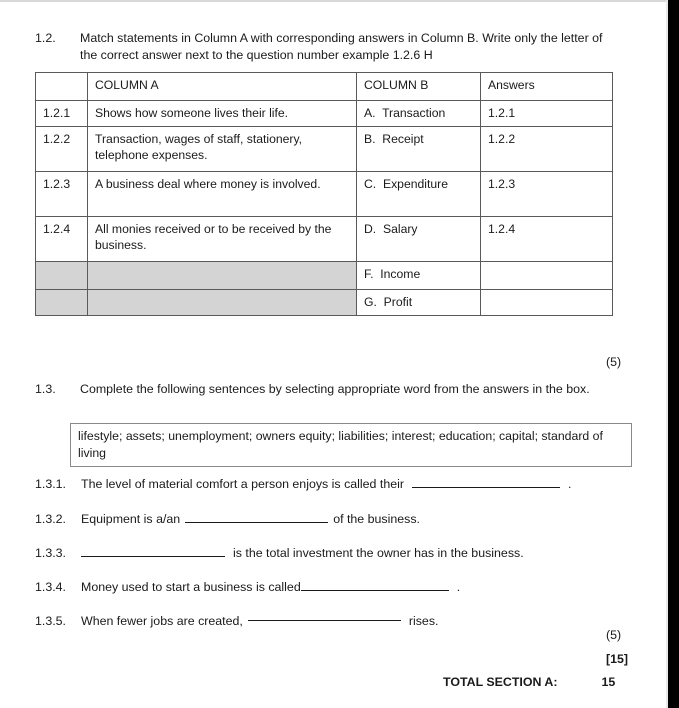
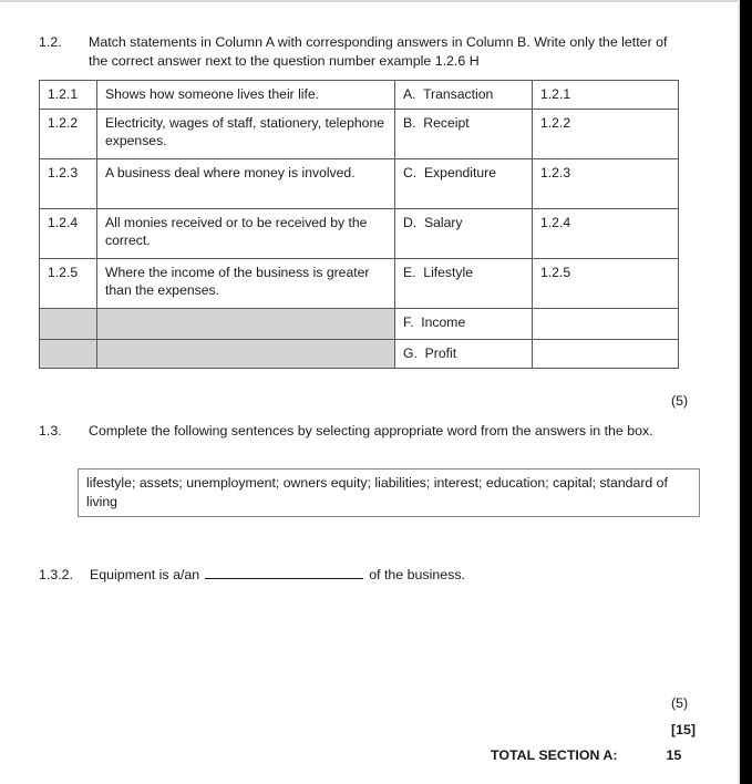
  1.2.
  Match statements in Column A with corresponding answers in Column B. Write only the letter of the correct answer next to the question number example 1.2.6 H
- 	COLUMN A	COLUMN B	Answers
  1.2.1	Shows how someone lives their life.	A. Transaction	1.2.1
- 1.2.2	Transaction, wages of staff, stationery, telephone expenses.	B. Receipt	1.2.2
+ 1.2.2	Electricity, wages of staff, stationery, telephone expenses.	B. Receipt	1.2.2
  1.2.3	A business deal where money is involved.	C. Expenditure	1.2.3
- 1.2.4	All monies received or to be received by the business.	D. Salary	1.2.4
+ 1.2.4	All monies received or to be received by the correct.	D. Salary	1.2.4
+ 1.2.5	Where the income of the business is greater than the expenses.	E. Lifestyle	1.2.5
  		F. Income
  		G. Profit
  (5)
  1.3.
  Complete the following sentences by selecting appropriate word from the answers in the box.
  lifestyle; assets; unemployment; owners equity; liabilities; interest; education; capital; standard of living
- 1.3.1. The level of material comfort a person enjoys is called their .
  1.3.2. Equipment is a/an of the business.
- 1.3.3. is the total investment the owner has in the business.
- 1.3.4. Money used to start a business is called .
- 1.3.5. When fewer jobs are created, rises.
  (5)
  [15]
  TOTAL SECTION A: 15
